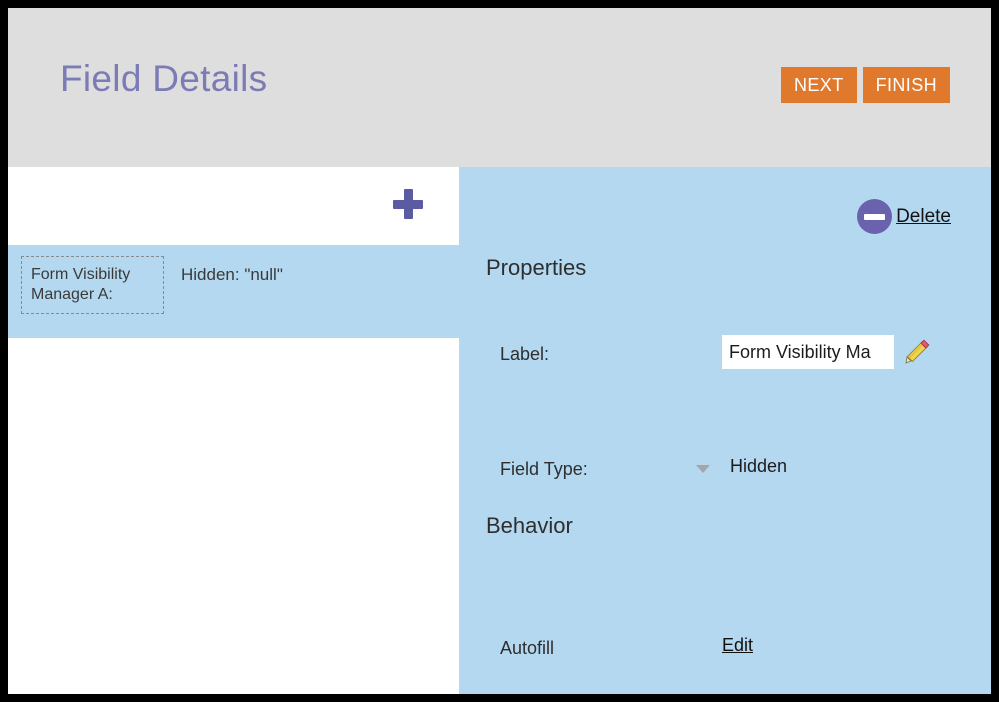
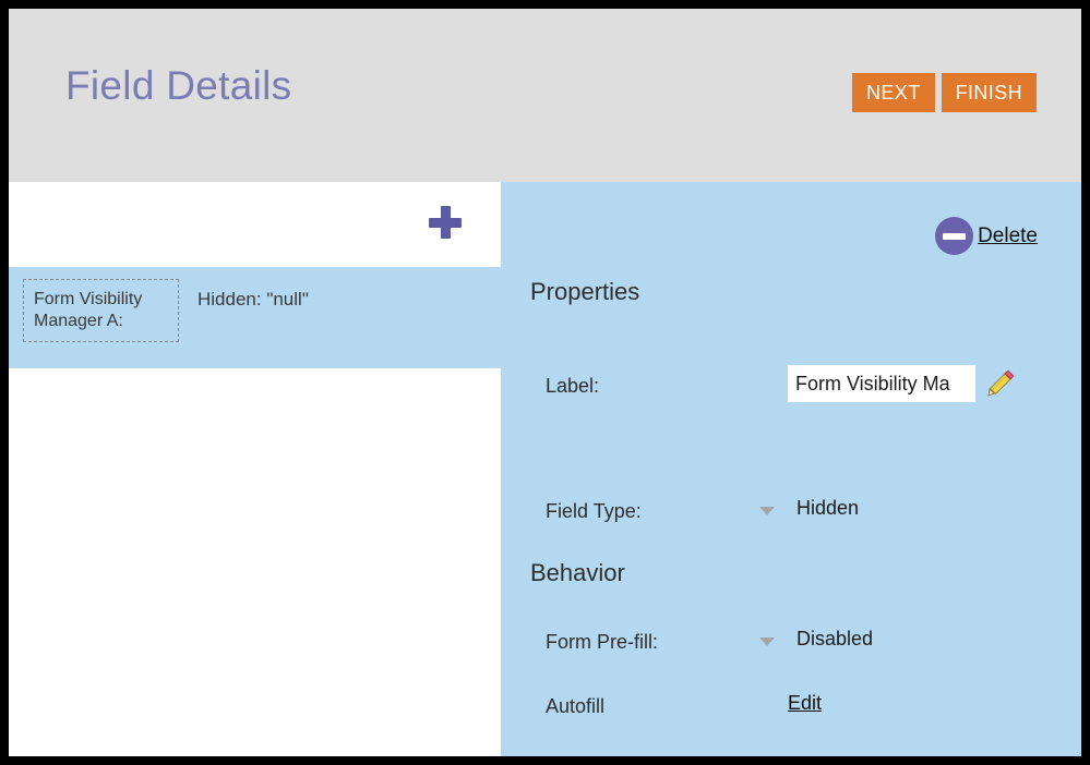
  Field Details
  NEXT
  FINISH
  Delete
  Properties
  Label:
  Form Visibility Ma
  Field Type:
  Hidden
  Behavior
+ Form Pre-fill:
+ Disabled
  Autofill
  Edit
  Form Visibility Manager A:
  Hidden: "null"
